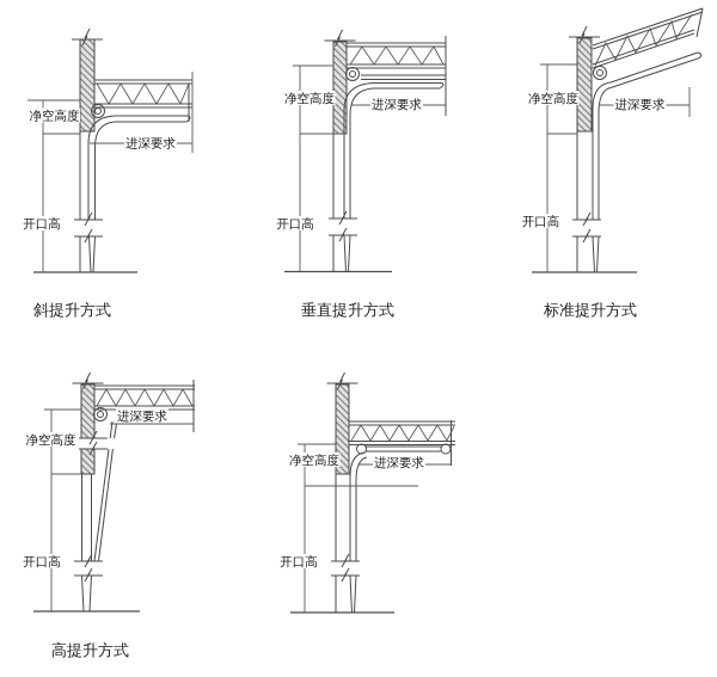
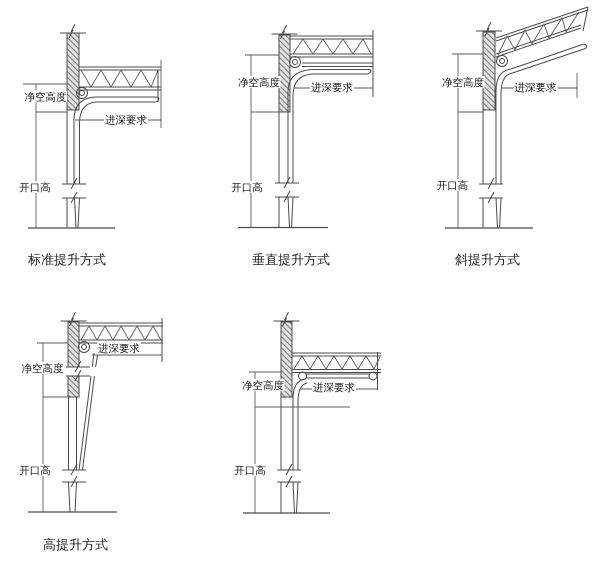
  净空高度
  进深要求
  开口高
- 斜提升方式
+ 标准提升方式
  净空高度
  进深要求
  开口高
  垂直提升方式
  净空高度
  进深要求
  开口高
- 标准提升方式
+ 斜提升方式
  进深要求
  净空高度
  开口高
  高提升方式
  净空高度
  进深要求
  开口高
